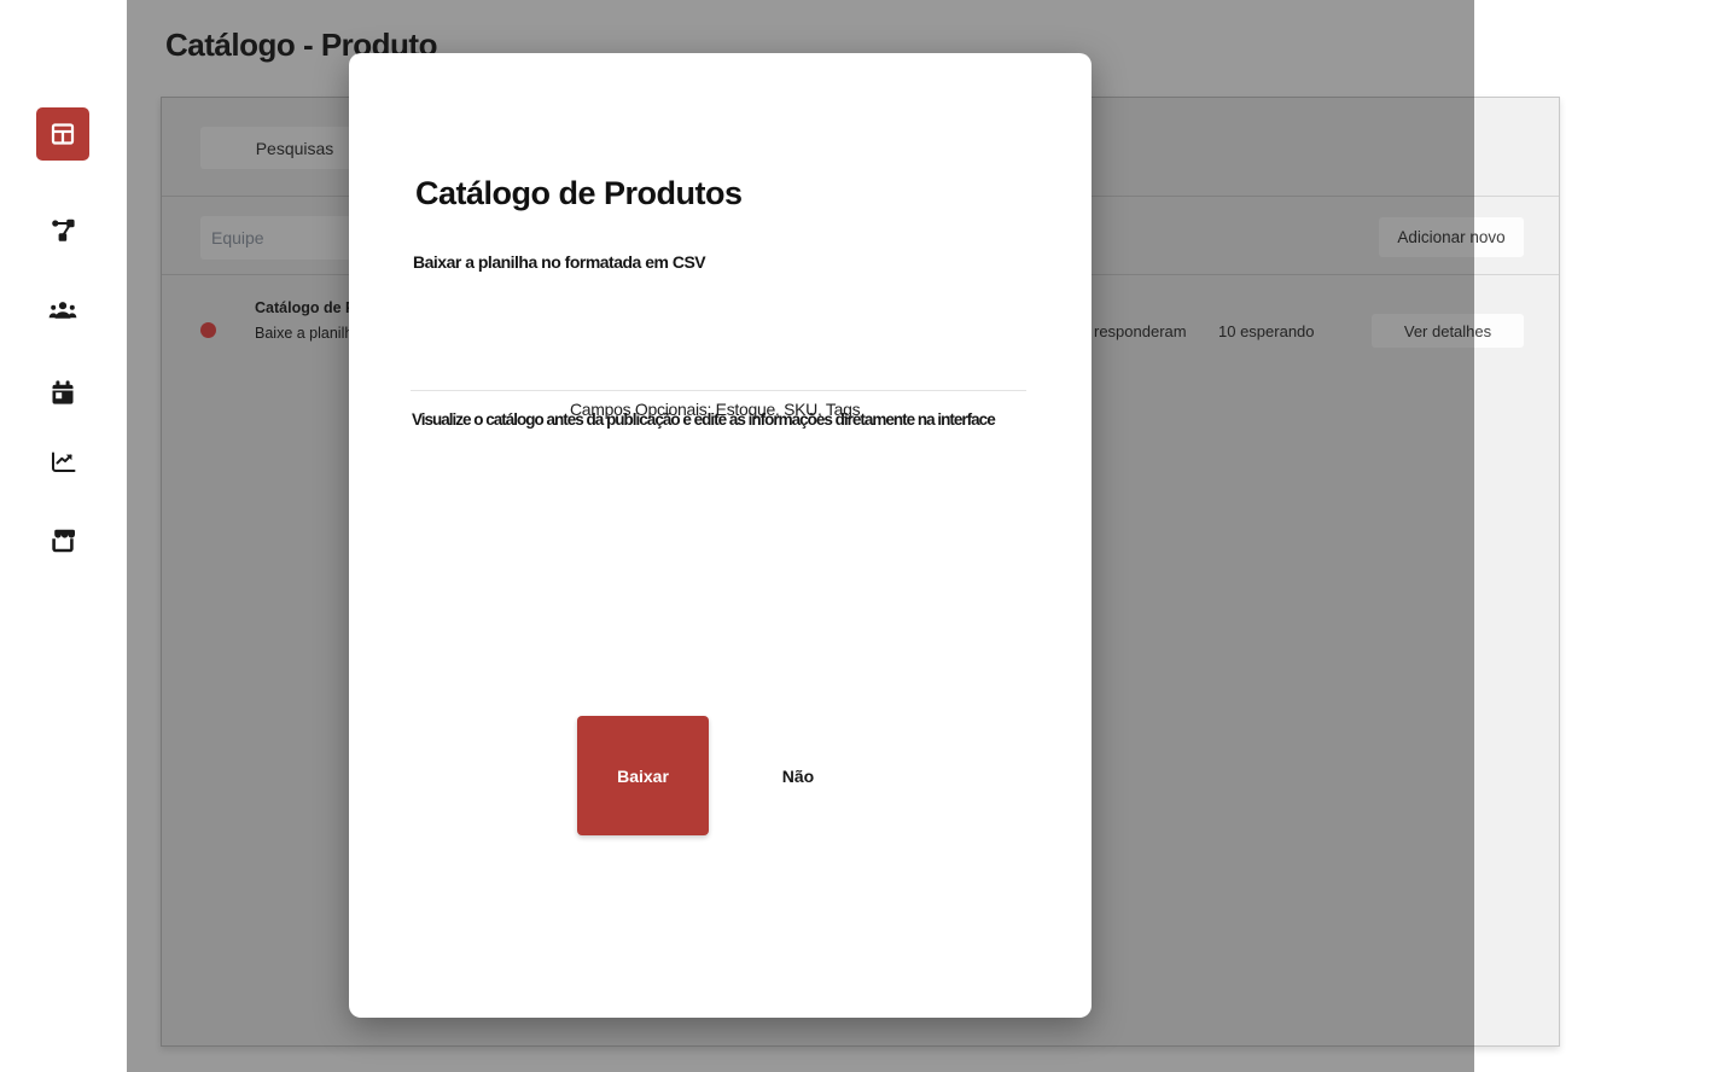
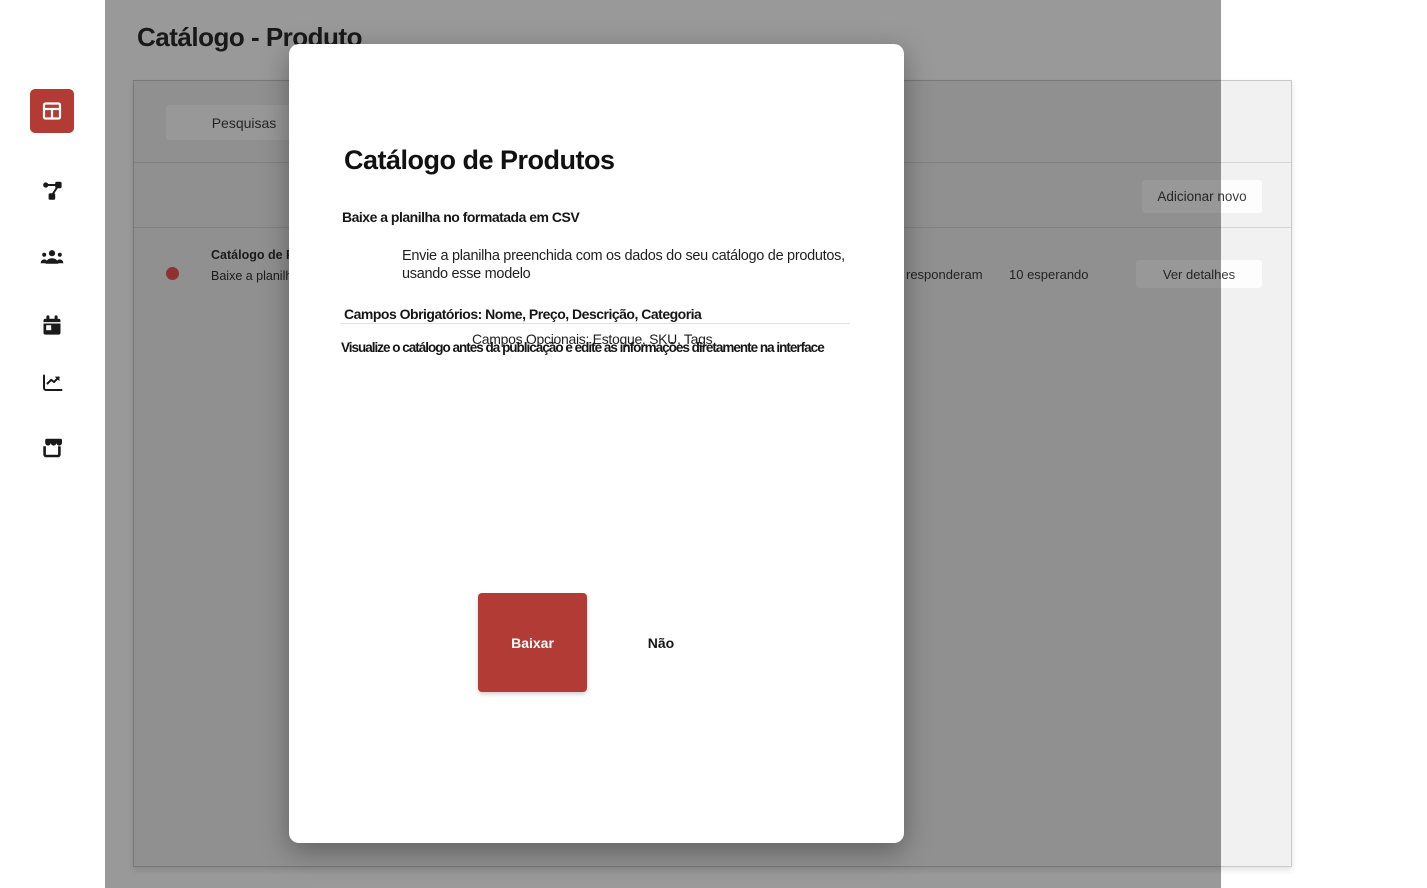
  Catálogo - Produto
  Pesquisas
- Equipe
  Adicionar novo
  Catálogo de
  Baixe a planil
  responderam
  10 esperando
  Ver detalhes
  Catálogo de Produtos
- Baixar a planilha no formatada em CSV
+ Baixe a planilha no formatada em CSV
+ Envie a planilha preenchida com os dados do seu catálogo de produtos, usando esse modelo
+ Campos Obrigatórios: Nome, Preço, Descrição, Categoria
  Campos Opcionais: Estoque, SKU, Tags
  Visualize o catálogo antes da publicação e edite as informações diretamente na interface
  Baixar
  Não
